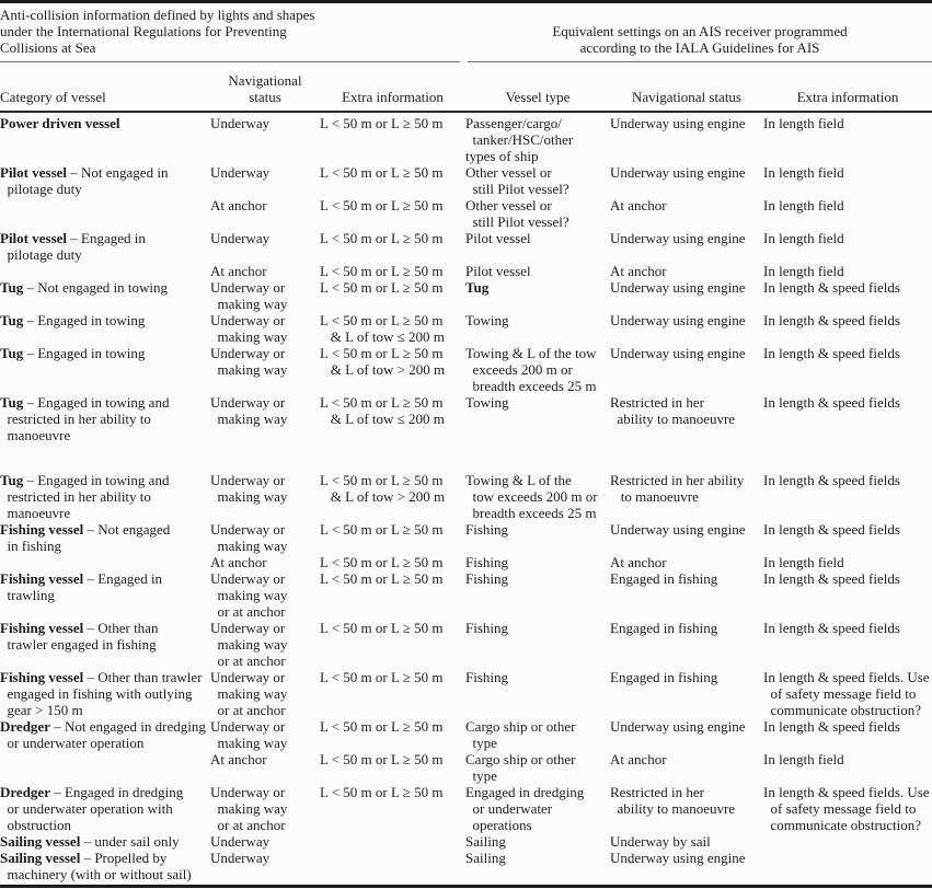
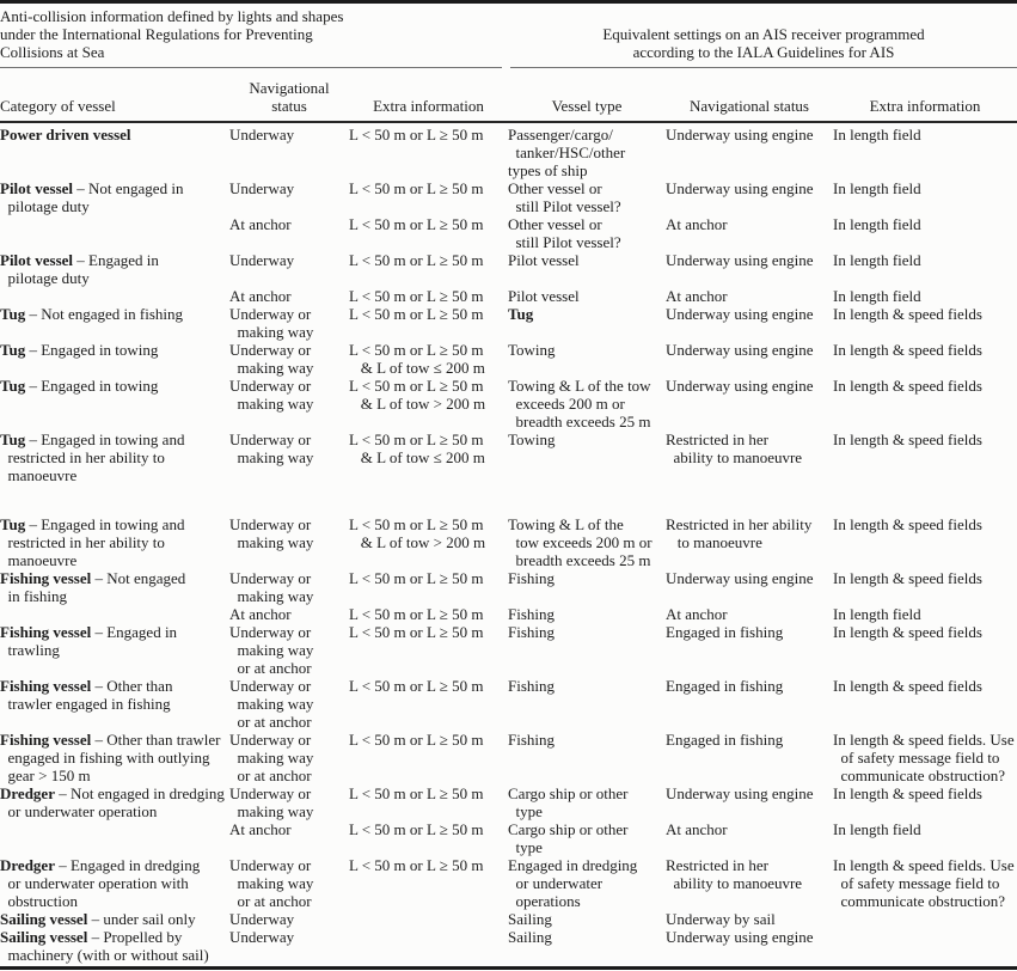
  Anti-collision information defined by lights and shapes
  under the International Regulations for Preventing
  Collisions at Sea
  Equivalent settings on an AIS receiver programmed
  according to the IALA Guidelines for AIS
  Category of vessel
  Navigational
  status
  Extra information
  Vessel type
  Navigational status
  Extra information
  Power driven vessel
  Underway
  L < 50 m or L ≥ 50 m
  Passenger/cargo/
  tanker/HSC/other
  types of ship
  Underway using engine
  In length field
  Pilot vessel – Not engaged in
  pilotage duty
  Underway
  L < 50 m or L ≥ 50 m
  Other vessel or
  still Pilot vessel?
  Underway using engine
  In length field
  At anchor
  L < 50 m or L ≥ 50 m
  Other vessel or
  still Pilot vessel?
  At anchor
  In length field
  Pilot vessel – Engaged in
  pilotage duty
  Underway
  L < 50 m or L ≥ 50 m
  Pilot vessel
  Underway using engine
  In length field
  At anchor
  L < 50 m or L ≥ 50 m
  Pilot vessel
  At anchor
  In length field
- Tug – Not engaged in towing
+ Tug – Not engaged in fishing
  Underway or
  making way
  L < 50 m or L ≥ 50 m
  Tug
  Underway using engine
  In length & speed fields
  Tug – Engaged in towing
  Underway or
  making way
  L < 50 m or L ≥ 50 m
  & L of tow ≤ 200 m
  Towing
  Underway using engine
  In length & speed fields
  Tug – Engaged in towing
  Underway or
  making way
  L < 50 m or L ≥ 50 m
  & L of tow > 200 m
  Towing & L of the tow
  exceeds 200 m or
  breadth exceeds 25 m
  Underway using engine
  In length & speed fields
  Tug – Engaged in towing and
  restricted in her ability to
  manoeuvre
  Underway or
  making way
  L < 50 m or L ≥ 50 m
  & L of tow ≤ 200 m
  Towing
  Restricted in her
  ability to manoeuvre
  In length & speed fields
  Tug – Engaged in towing and
  restricted in her ability to
  manoeuvre
  Underway or
  making way
  L < 50 m or L ≥ 50 m
  & L of tow > 200 m
  Towing & L of the
  tow exceeds 200 m or
  breadth exceeds 25 m
  Restricted in her ability
  to manoeuvre
  In length & speed fields
  Fishing vessel – Not engaged
  in fishing
  Underway or
  making way
  L < 50 m or L ≥ 50 m
  Fishing
  Underway using engine
  In length & speed fields
  At anchor
  L < 50 m or L ≥ 50 m
  Fishing
  At anchor
  In length field
  Fishing vessel – Engaged in
  trawling
  Underway or
  making way
  or at anchor
  L < 50 m or L ≥ 50 m
  Fishing
  Engaged in fishing
  In length & speed fields
  Fishing vessel – Other than
  trawler engaged in fishing
  Underway or
  making way
  or at anchor
  L < 50 m or L ≥ 50 m
  Fishing
  Engaged in fishing
  In length & speed fields
  Fishing vessel – Other than trawler
  engaged in fishing with outlying
  gear > 150 m
  Underway or
  making way
  or at anchor
  L < 50 m or L ≥ 50 m
  Fishing
  Engaged in fishing
  In length & speed fields. Use
  of safety message field to
  communicate obstruction?
  Dredger – Not engaged in dredging
  or underwater operation
  Underway or
  making way
  L < 50 m or L ≥ 50 m
  Cargo ship or other
  type
  Underway using engine
  In length & speed fields
  At anchor
  L < 50 m or L ≥ 50 m
  Cargo ship or other
  type
  At anchor
  In length field
  Dredger – Engaged in dredging
  or underwater operation with
  obstruction
  Underway or
  making way
  or at anchor
  L < 50 m or L ≥ 50 m
  Engaged in dredging
  or underwater
  operations
  Restricted in her
  ability to manoeuvre
  In length & speed fields. Use
  of safety message field to
  communicate obstruction?
  Sailing vessel – under sail only
  Underway
  Sailing
  Underway by sail
  Sailing vessel – Propelled by
  machinery (with or without sail)
  Underway
  Sailing
  Underway using engine
